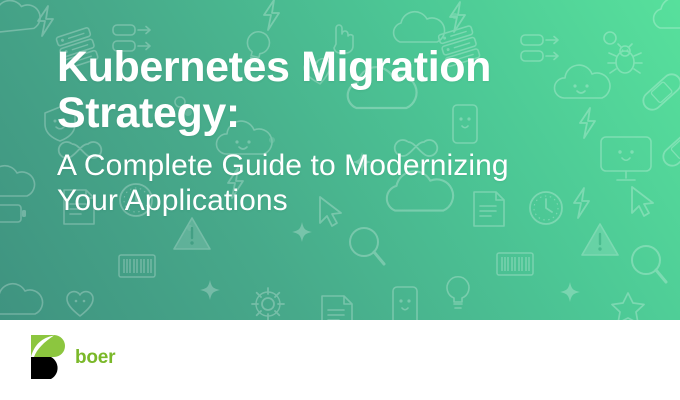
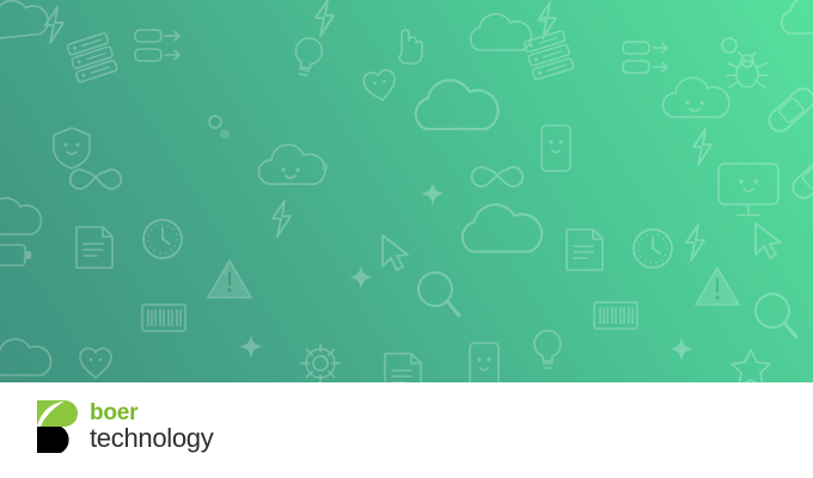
- Kubernetes Migration Strategy:
- A Complete Guide to Modernizing Your Applications
  boer
+ technology
